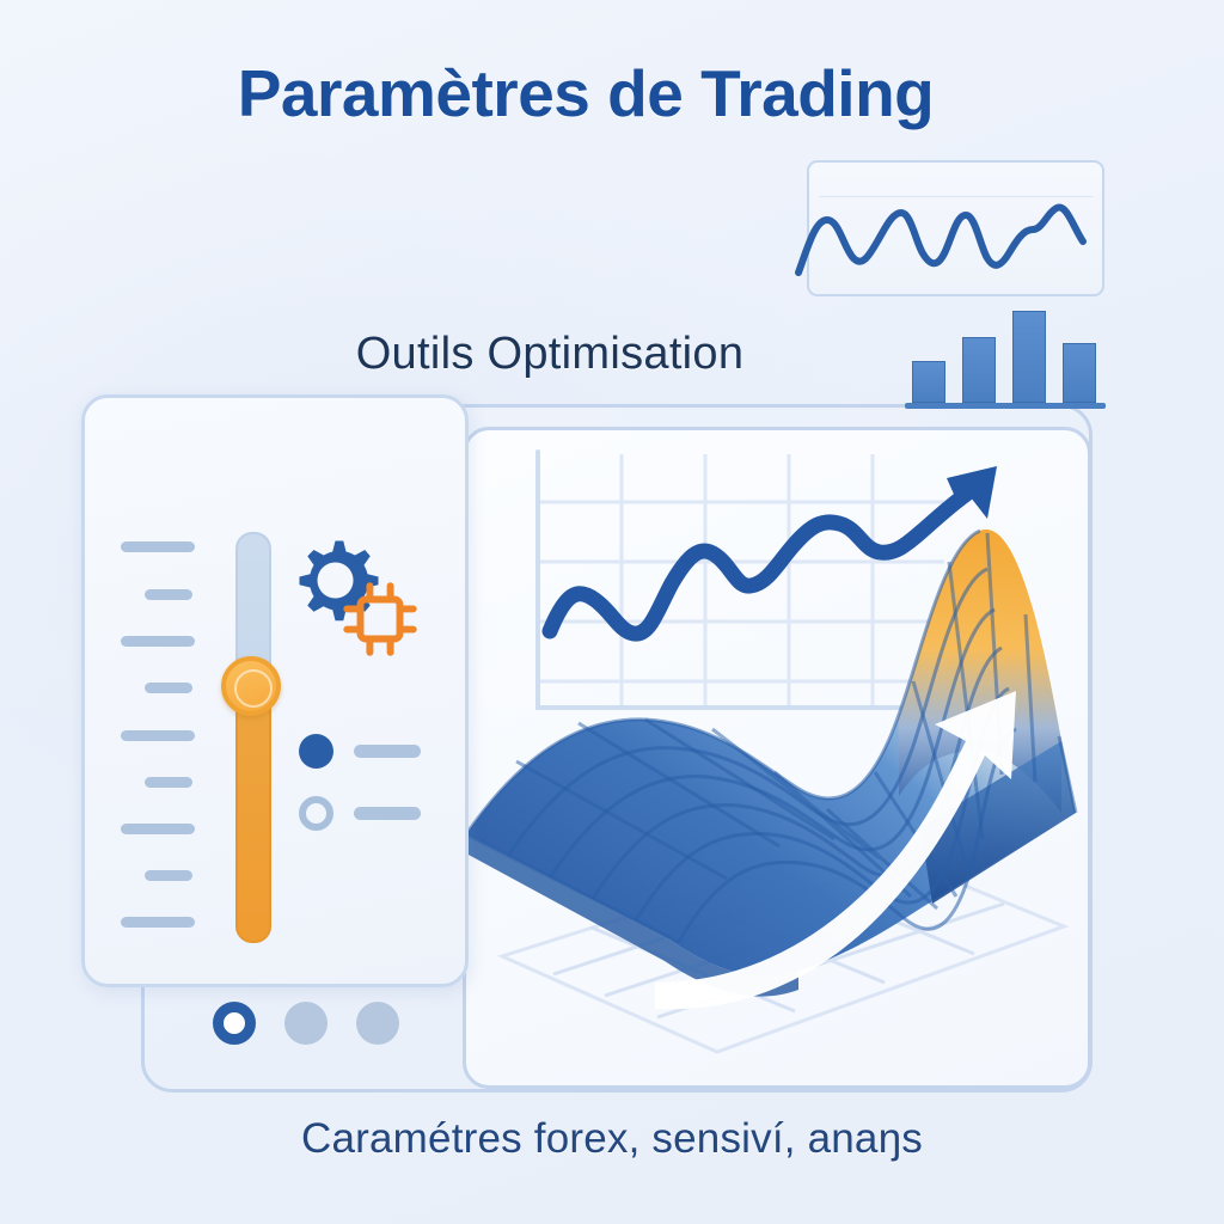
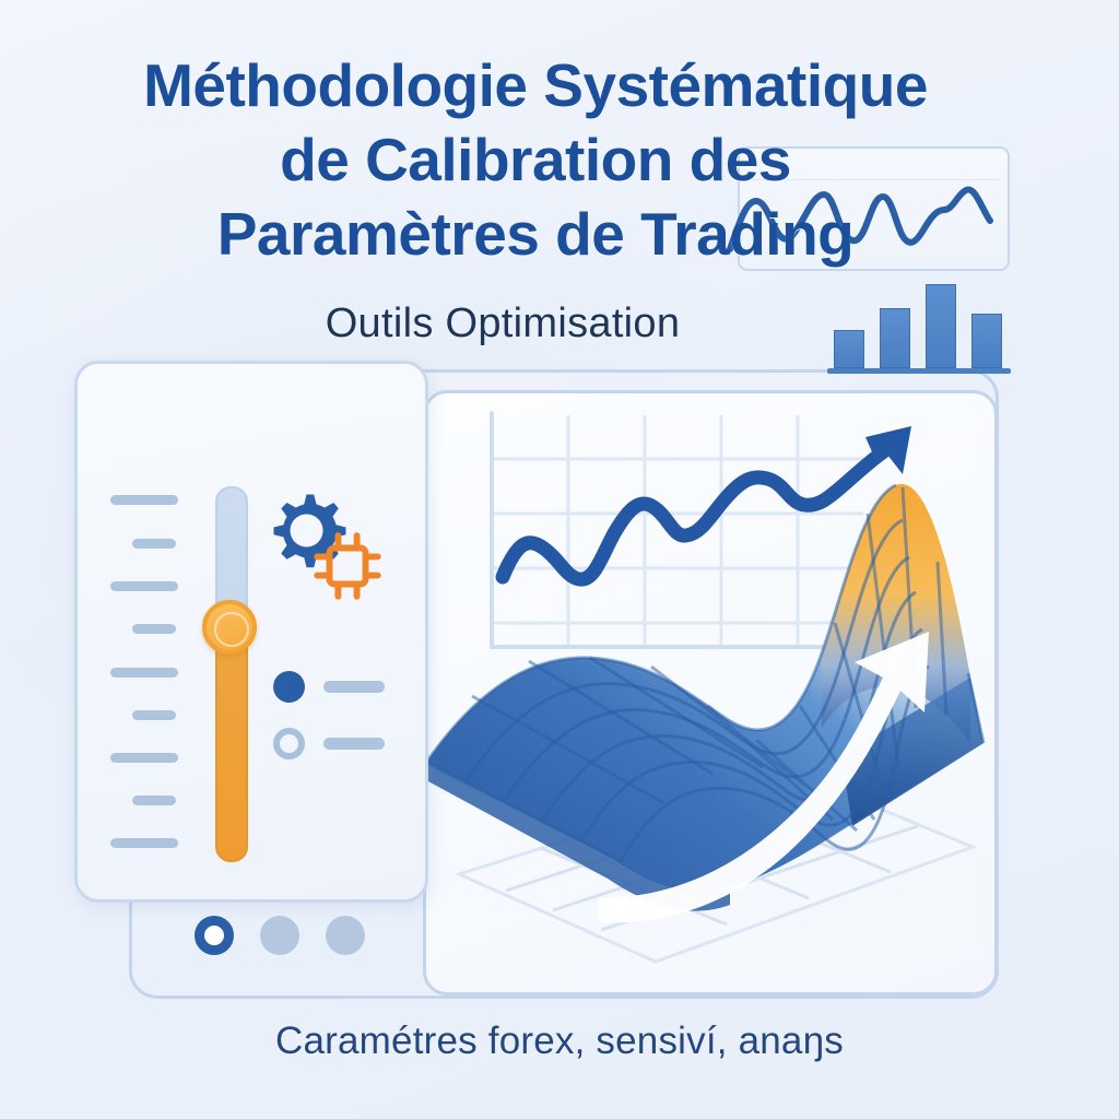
+ Méthodologie Systématique
+ de Calibration des
  Paramètres de Trading
  Outils Optimisation
  Caramétres forex, sensiví, anaŋs
